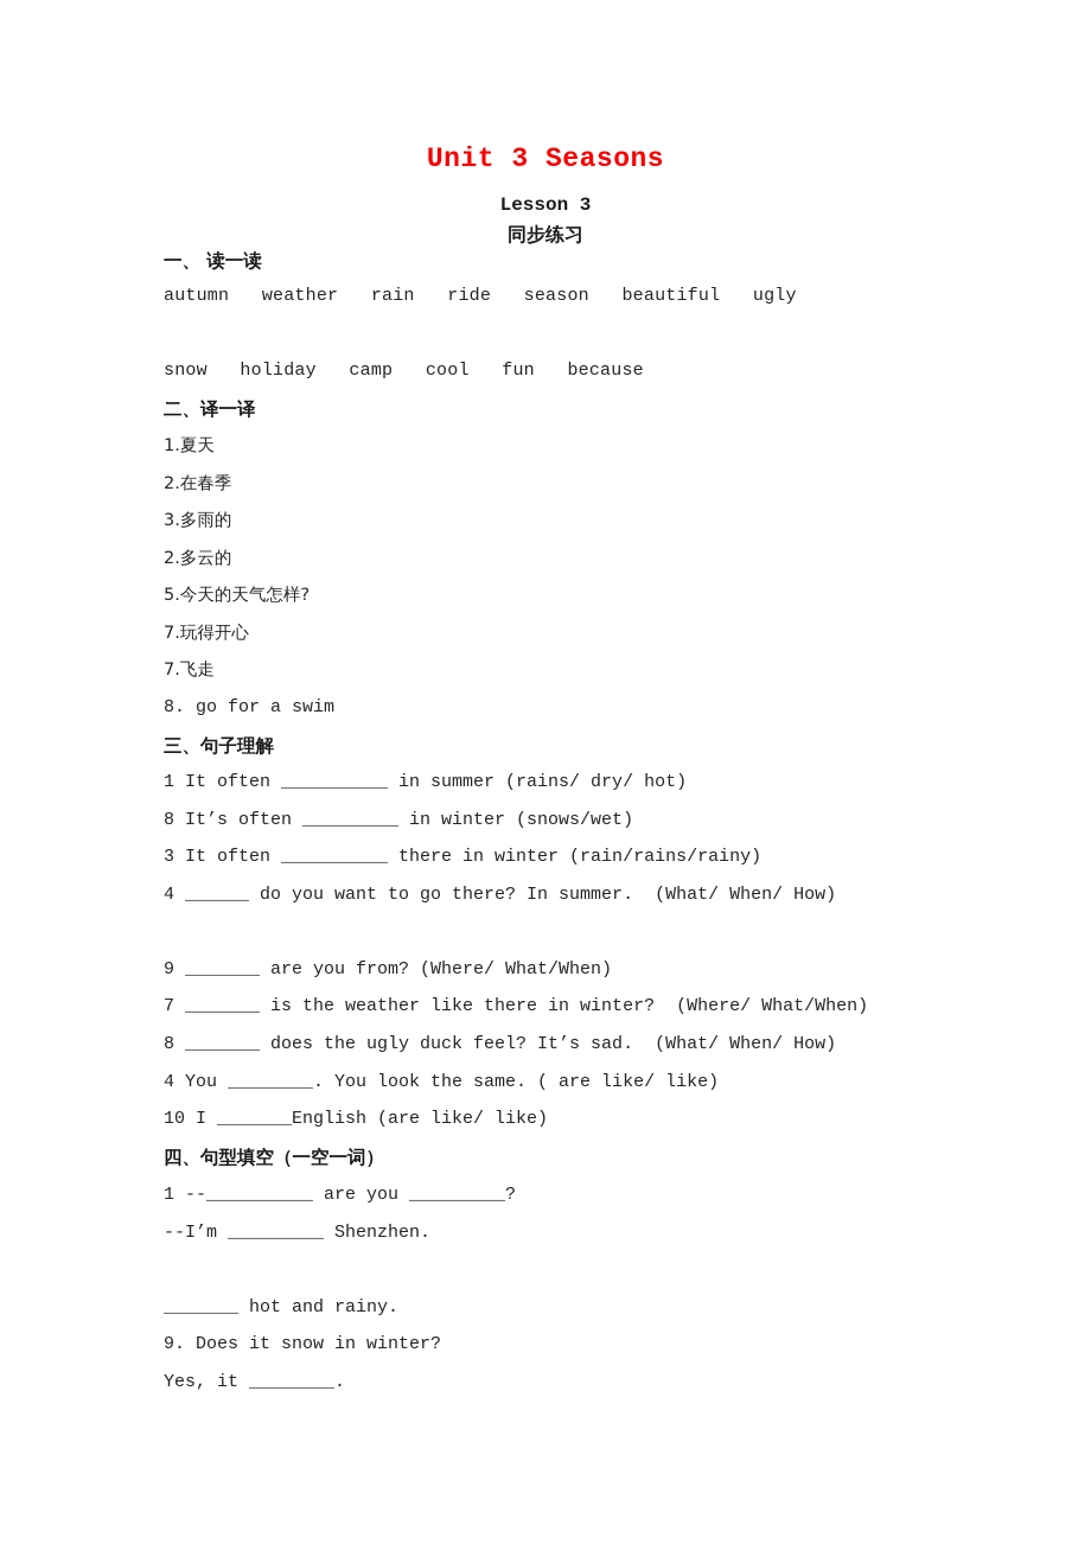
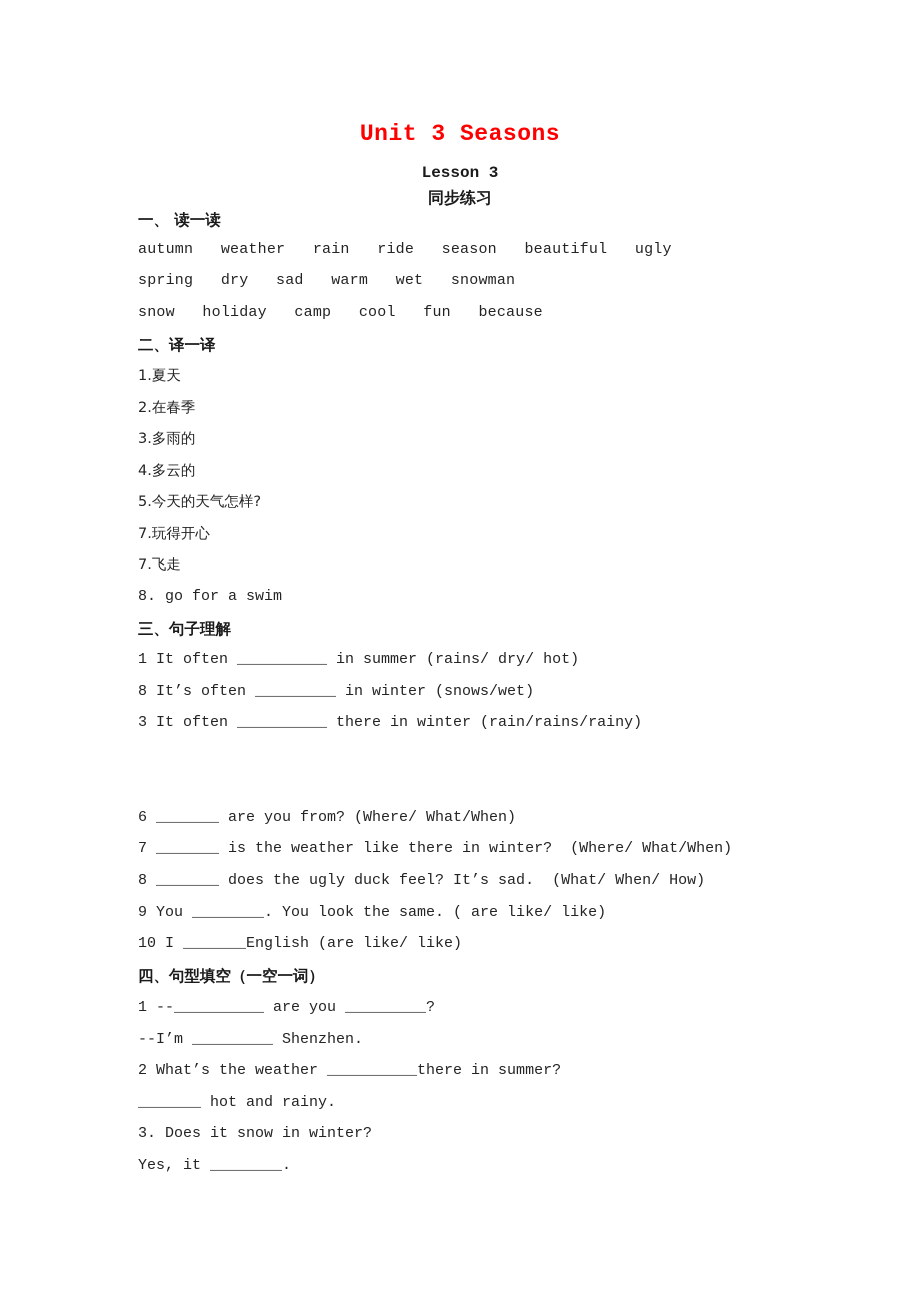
  Unit 3 Seasons
  Lesson 3
  同步练习
  一、 读一读
  autumn weather rain ride season beautiful ugly
+ spring dry sad warm wet snowman
  snow holiday camp cool fun because
  二、译一译
  1.夏天
  2.在春季
  3.多雨的
- 2.多云的
+ 4.多云的
  5.今天的天气怎样?
  7.玩得开心
  7.飞走
  8. go for a swim
  三、句子理解
  1 It often __________ in summer (rains/ dry/ hot)
  8 It’s often _________ in winter (snows/wet)
  3 It often __________ there in winter (rain/rains/rainy)
- 4 ______ do you want to go there? In summer. (What/ When/ How)
- 9 _______ are you from? (Where/ What/When)
+ 6 _______ are you from? (Where/ What/When)
  7 _______ is the weather like there in winter? (Where/ What/When)
  8 _______ does the ugly duck feel? It’s sad. (What/ When/ How)
- 4 You ________. You look the same. ( are like/ like)
+ 9 You ________. You look the same. ( are like/ like)
  10 I _______English (are like/ like)
  四、句型填空（一空一词）
  1 --__________ are you _________?
  --I’m _________ Shenzhen.
+ 2 What’s the weather __________there in summer?
  _______ hot and rainy.
- 9. Does it snow in winter?
+ 3. Does it snow in winter?
  Yes, it ________.
